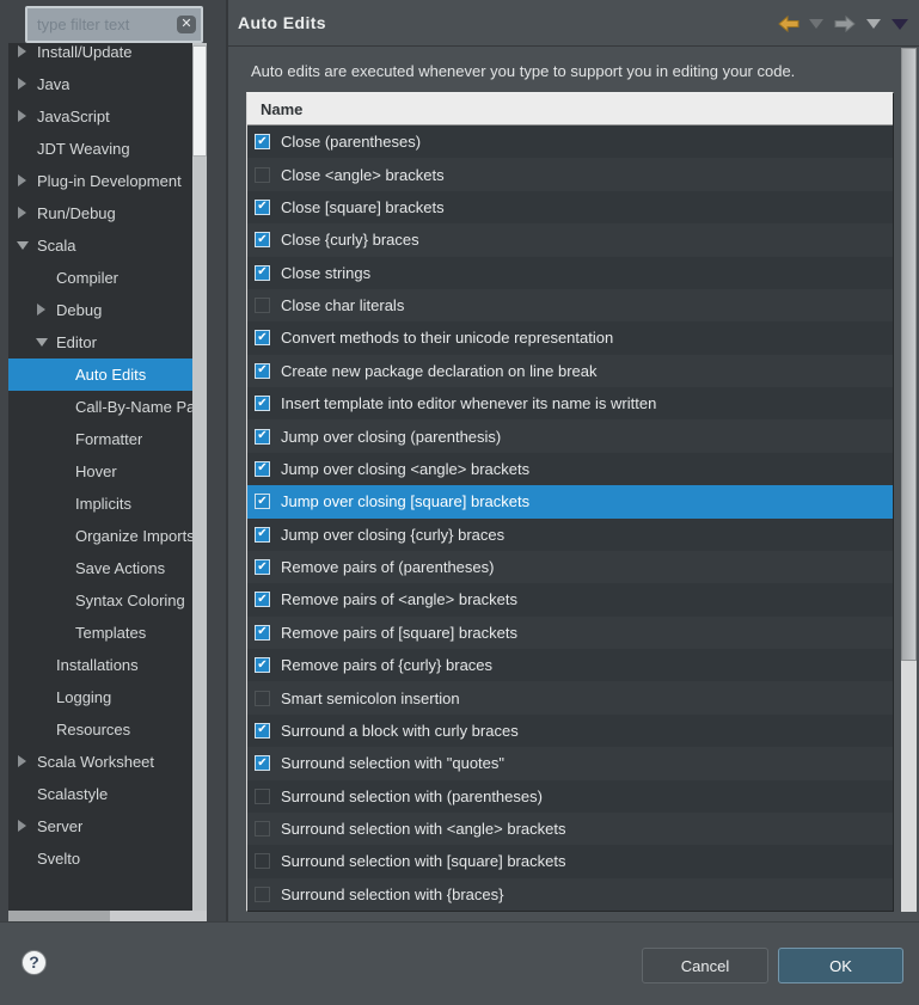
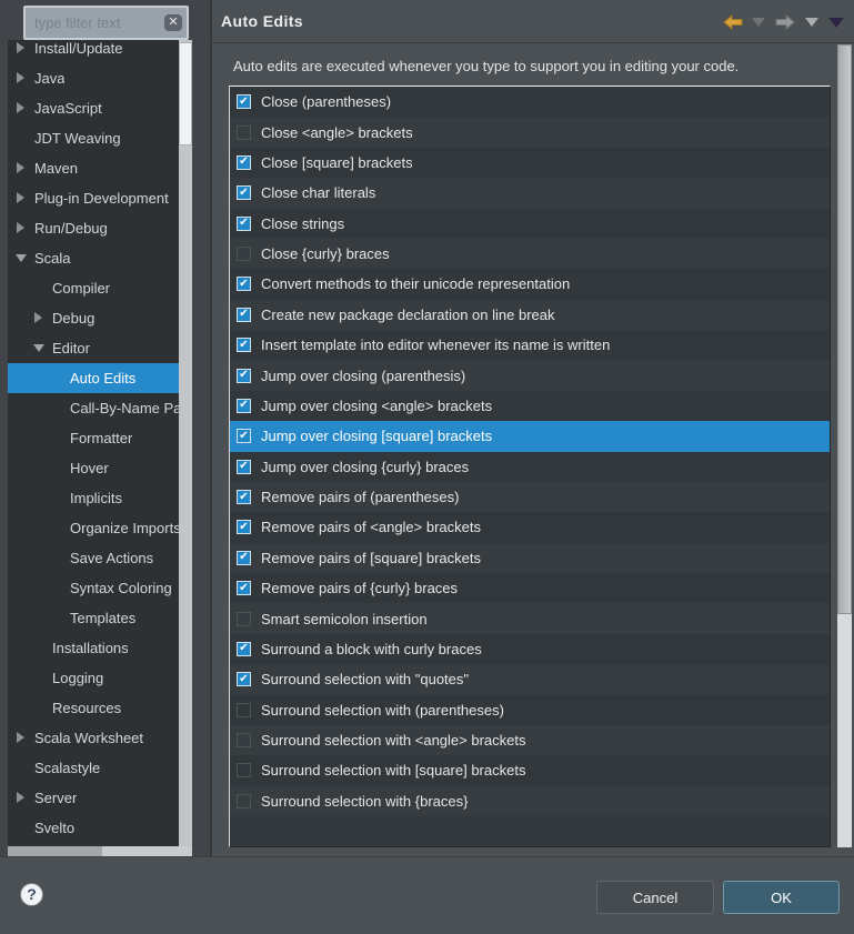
  type filter text
  ✕
  Install/Update
  Java
  JavaScript
  JDT Weaving
+ Maven
  Plug-in Development
  Run/Debug
  Scala
  Compiler
  Debug
  Editor
  Auto Edits
  Formatter
  Hover
  Implicits
  Organize Imports
  Save Actions
  Syntax Coloring
  Templates
  Installations
  Logging
  Resources
  Scala Worksheet
  Scalastyle
  Server
  Svelto
  Auto Edits
  Auto edits are executed whenever you type to support you in editing your code.
- Name
  ✔
  Close (parentheses)
  Close <angle> brackets
  ✔
  Close [square] brackets
  ✔
- Close {curly} braces
+ Close char literals
  ✔
  Close strings
- Close char literals
+ Close {curly} braces
  ✔
  Convert methods to their unicode representation
  ✔
  Create new package declaration on line break
  ✔
  Insert template into editor whenever its name is written
  ✔
  Jump over closing (parenthesis)
  ✔
  Jump over closing <angle> brackets
  ✔
  Jump over closing [square] brackets
  ✔
  Jump over closing {curly} braces
  ✔
  Remove pairs of (parentheses)
  ✔
  Remove pairs of <angle> brackets
  ✔
  Remove pairs of [square] brackets
  ✔
  Remove pairs of {curly} braces
  Smart semicolon insertion
  ✔
  Surround a block with curly braces
  ✔
  Surround selection with "quotes"
  Surround selection with (parentheses)
  Surround selection with <angle> brackets
  Surround selection with [square] brackets
  Surround selection with {braces}
  ?
  Cancel
  OK
